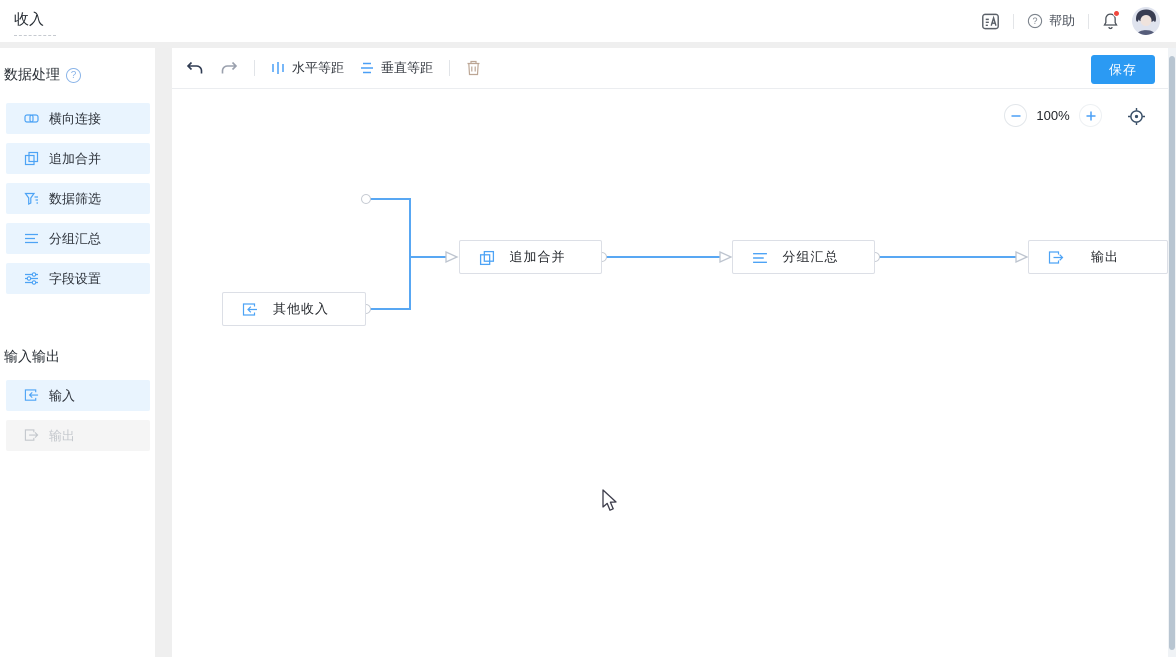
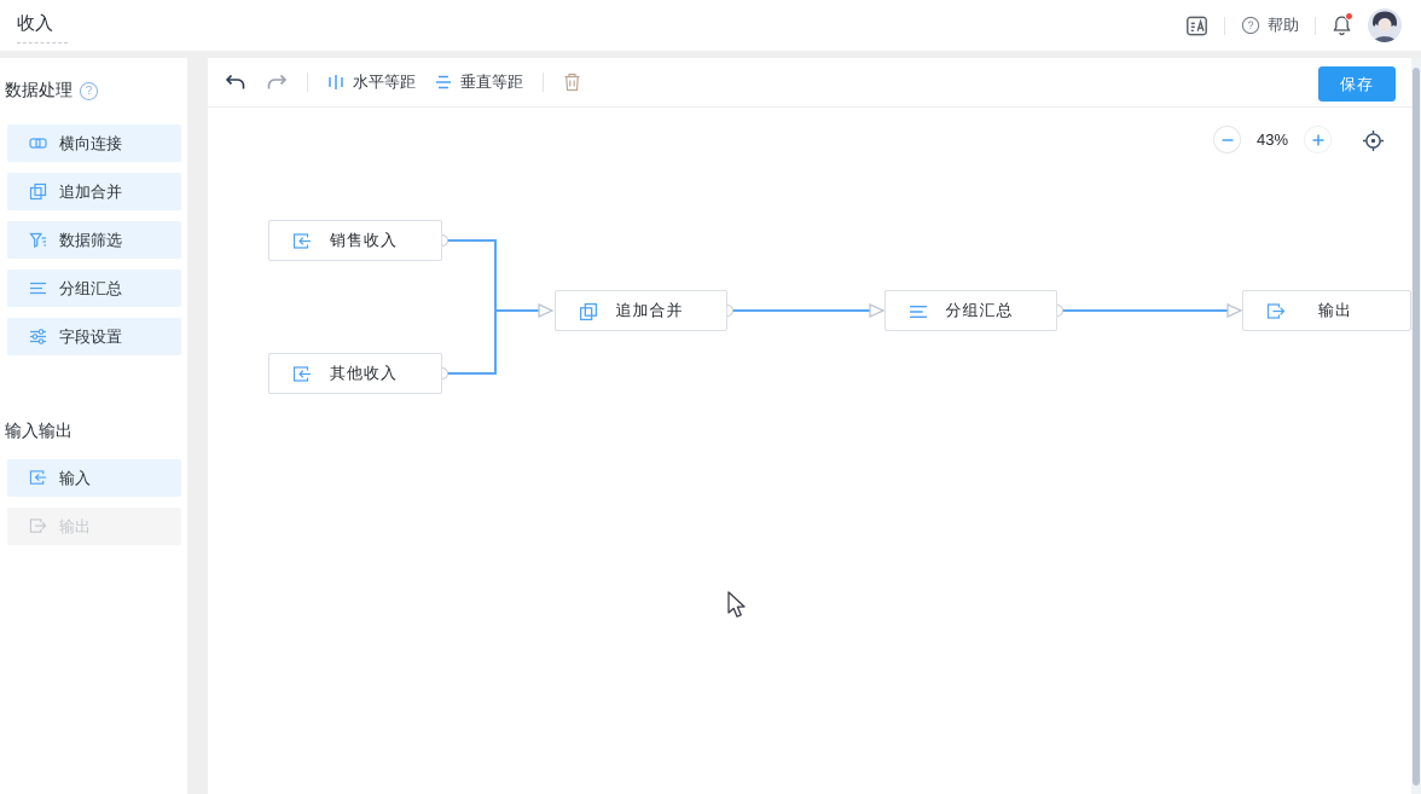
  收入
  ?
  帮助
  数据处理
  ?
  横向连接
  追加合并
  数据筛选
  分组汇总
  字段设置
  输入输出
  输入
  输出
  水平等距
  垂直等距
  保存
+ 销售收入
  其他收入
  追加合并
  分组汇总
  输出
- 100%
+ 43%
